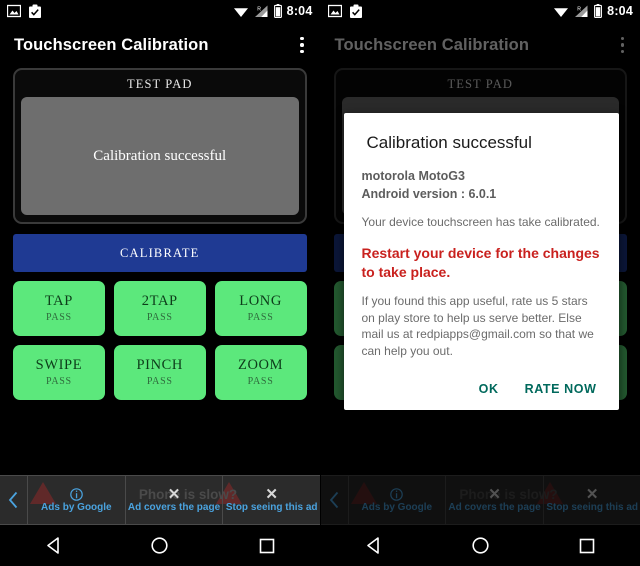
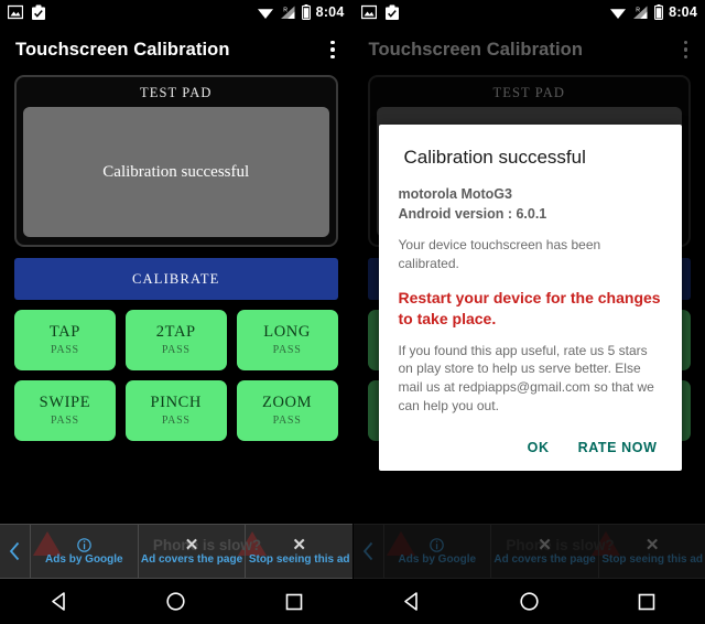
  8:04
  Touchscreen Calibration
  TEST PAD
  Calibration successful
  CALIBRATE
  TAP
  PASS
  2TAP
  PASS
  LONG
  PASS
  SWIPE
  PASS
  PINCH
  PASS
  ZOOM
  PASS
  Phone is slow?
  Ads by Google
  ✕
  Ad covers the page
  ✕
  Stop seeing this ad
  8:04
  Touchscreen Calibration
  TEST PAD
  Phone is slow?
  Ads by Google
  ✕
  Ad covers the page
  ✕
  Stop seeing this ad
  Calibration successful
  motorola MotoG3
  Android version : 6.0.1
- Your device touchscreen has take calibrated.
+ Your device touchscreen has been calibrated.
  Restart your device for the changes to take place.
  If you found this app useful, rate us 5 stars on play store to help us serve better. Else mail us at redpiapps@gmail.com so that we can help you out.
  OK
  RATE NOW
